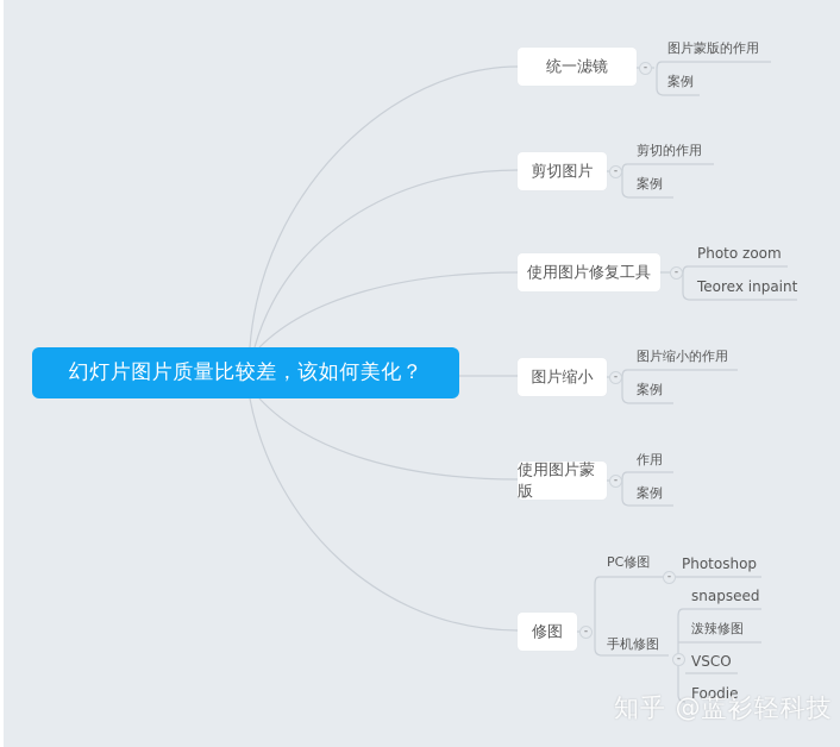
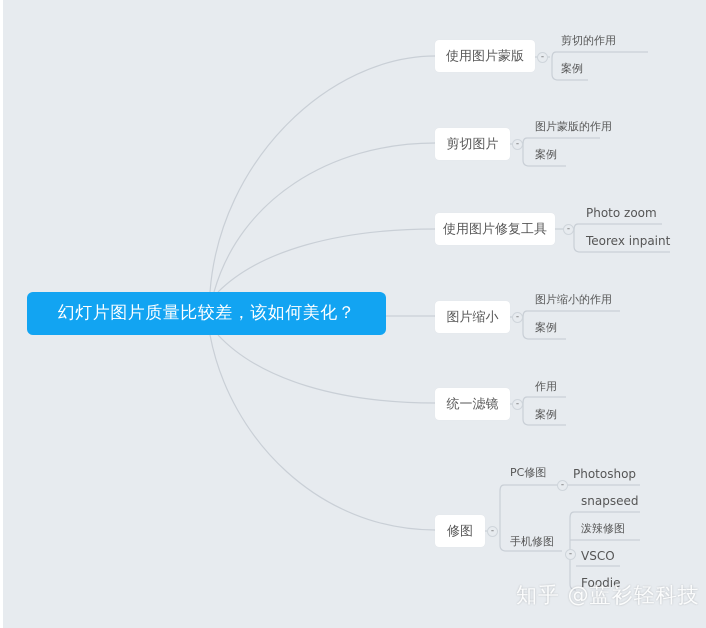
  幻灯片图片质量比较差，该如何美化？
- 统一滤镜
+ 使用图片蒙版
  -
- 图片蒙版的作用
+ 剪切的作用
  案例
  剪切图片
  -
- 剪切的作用
+ 图片蒙版的作用
  案例
  使用图片修复工具
  -
  Photo zoom
  Teorex inpaint
  图片缩小
  -
  图片缩小的作用
  案例
- 使用图片蒙版
+ 统一滤镜
  -
  作用
  案例
  修图
  -
  PC修图
  -
  Photoshop
  手机修图
  -
  snapseed
  泼辣修图
  VSCO
  Foodie
  知乎 @蓝衫轻科技
